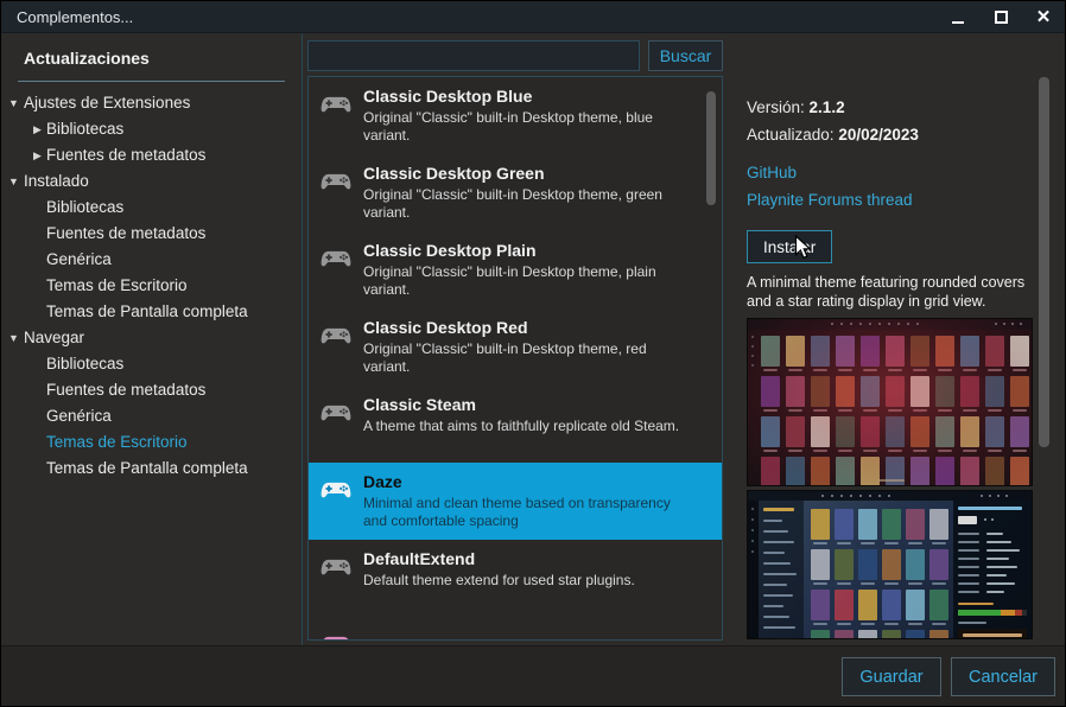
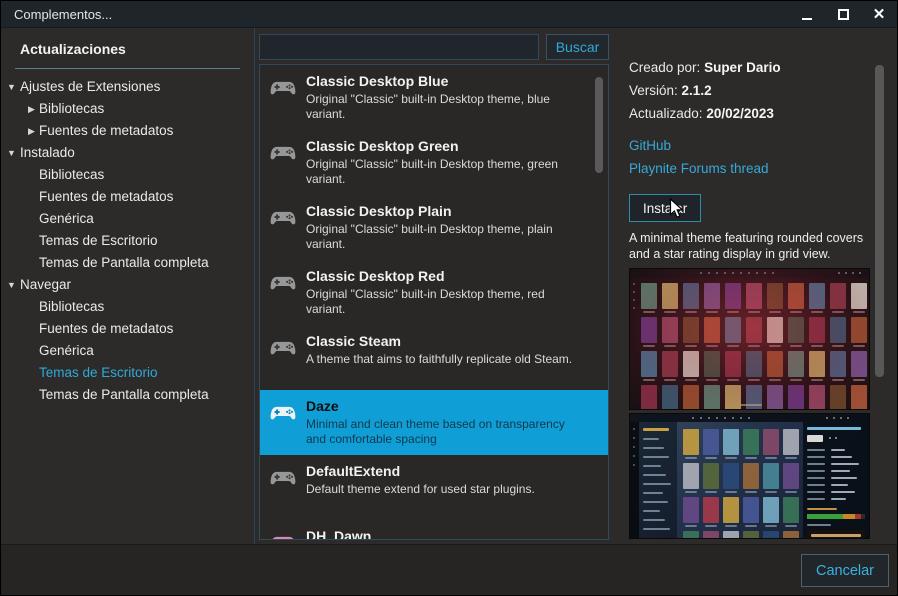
  Complementos...
  ✕
  Actualizaciones
  ▼
  Ajustes de Extensiones
  ▶
  Bibliotecas
  ▶
  Fuentes de metadatos
  ▼
  Instalado
  Bibliotecas
  Fuentes de metadatos
  Genérica
  Temas de Escritorio
  Temas de Pantalla completa
  ▼
  Navegar
  Bibliotecas
  Fuentes de metadatos
  Genérica
  Temas de Escritorio
  Temas de Pantalla completa
  Buscar
  Classic Desktop Blue
  Original "Classic" built-in Desktop theme, blue variant.
  Classic Desktop Green
  Original "Classic" built-in Desktop theme, green variant.
  Classic Desktop Plain
  Original "Classic" built-in Desktop theme, plain variant.
  Classic Desktop Red
  Original "Classic" built-in Desktop theme, red variant.
  Classic Steam
  A theme that aims to faithfully replicate old Steam.
  Daze
  Minimal and clean theme based on transparency and comfortable spacing
  DefaultExtend
  Default theme extend for used star plugins.
+ DH_Dawn
+ Creado por: Super Dario
  Versión: 2.1.2
  Actualizado: 20/02/2023
  GitHub
  Playnite Forums thread
  Instar
  A minimal theme featuring rounded covers and a star rating display in grid view.
- Guardar
  Cancelar
